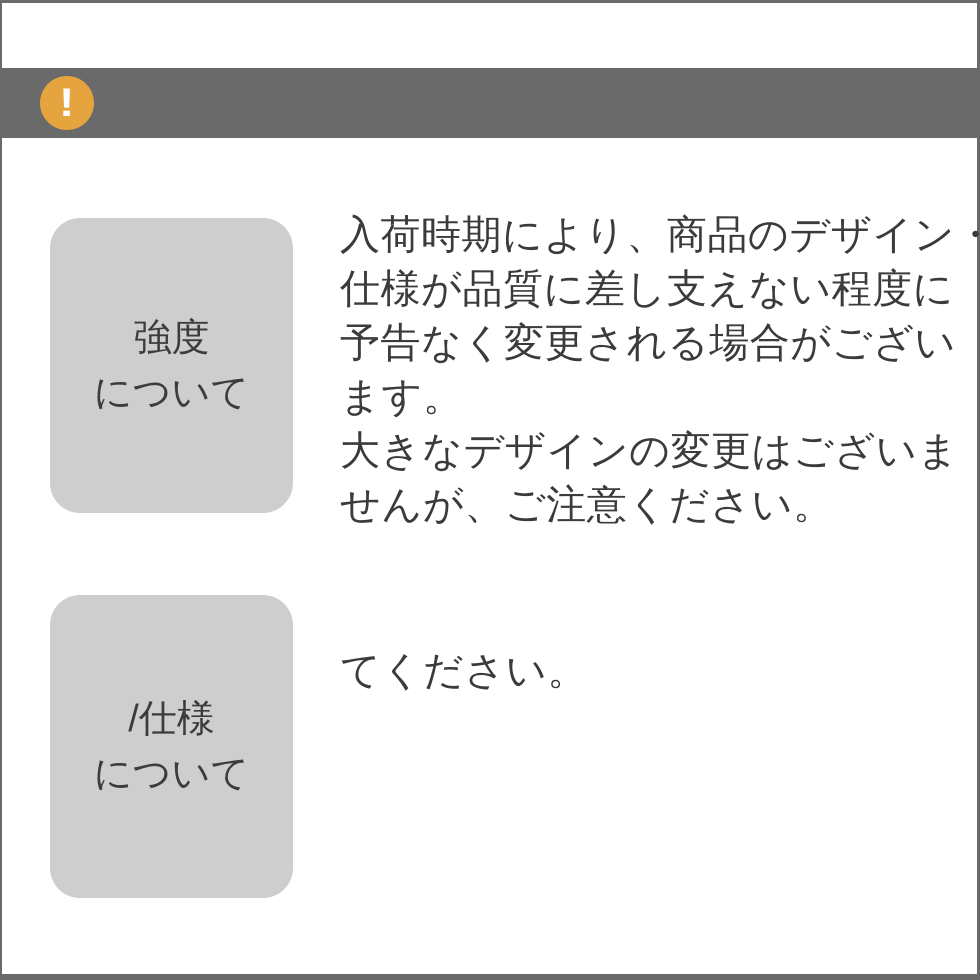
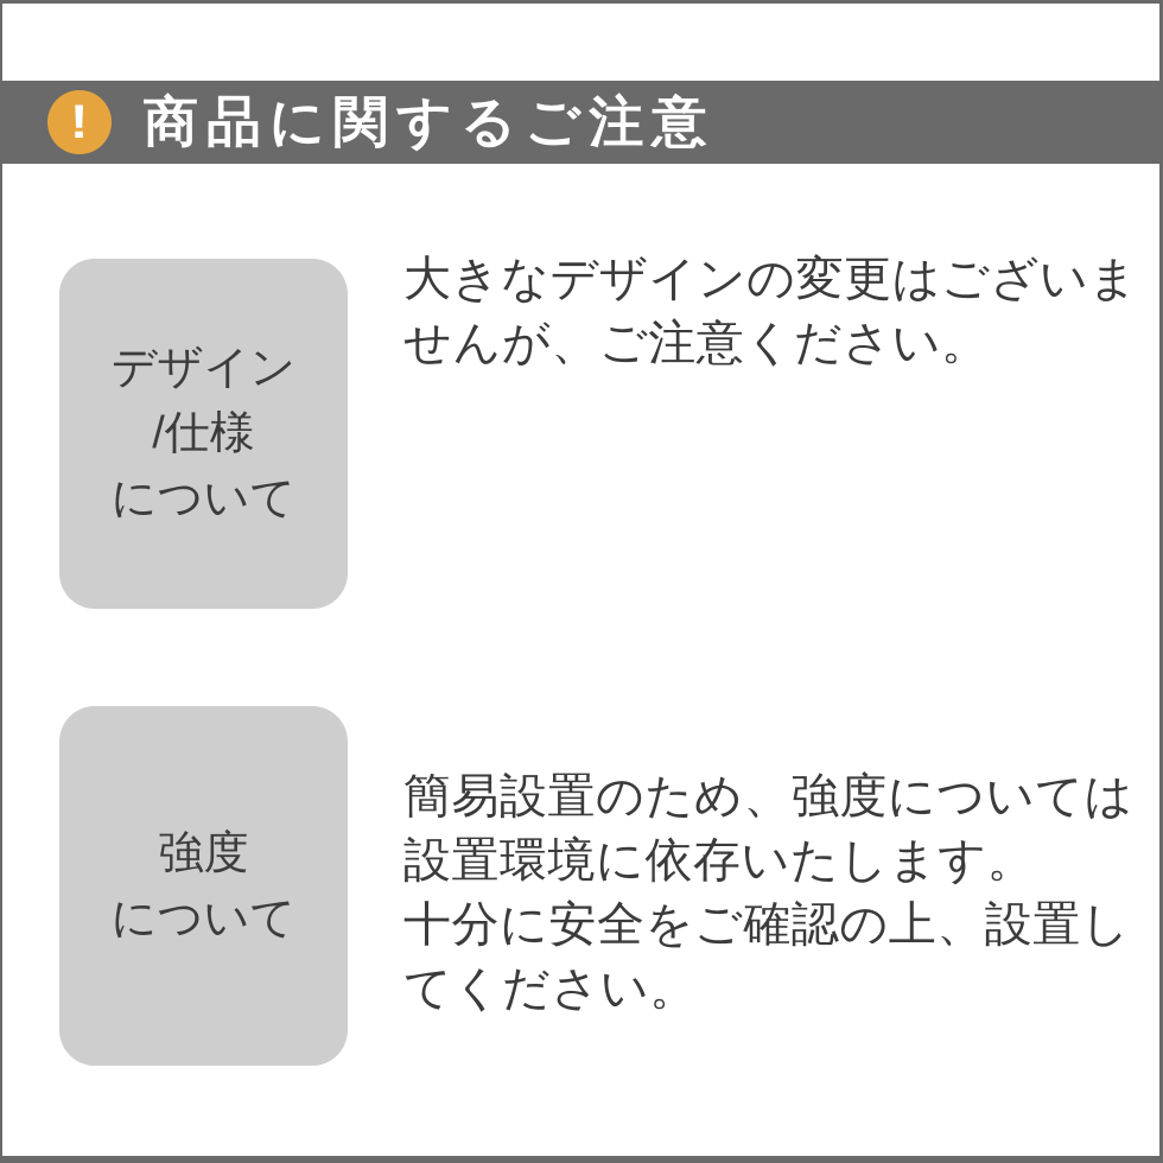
  !
+ 商品に関するご注意
+ デザイン
- 強度
+ /仕様
  について
- 入荷時期により、商品のデザイン・
- 仕様が品質に差し支えない程度に
- 予告なく変更される場合がござい
- ます。
  大きなデザインの変更はございま
  せんが、ご注意ください。
- /仕様
+ 強度
  について
+ 簡易設置のため、強度については
+ 設置環境に依存いたします。
+ 十分に安全をご確認の上、設置し
  てください。
